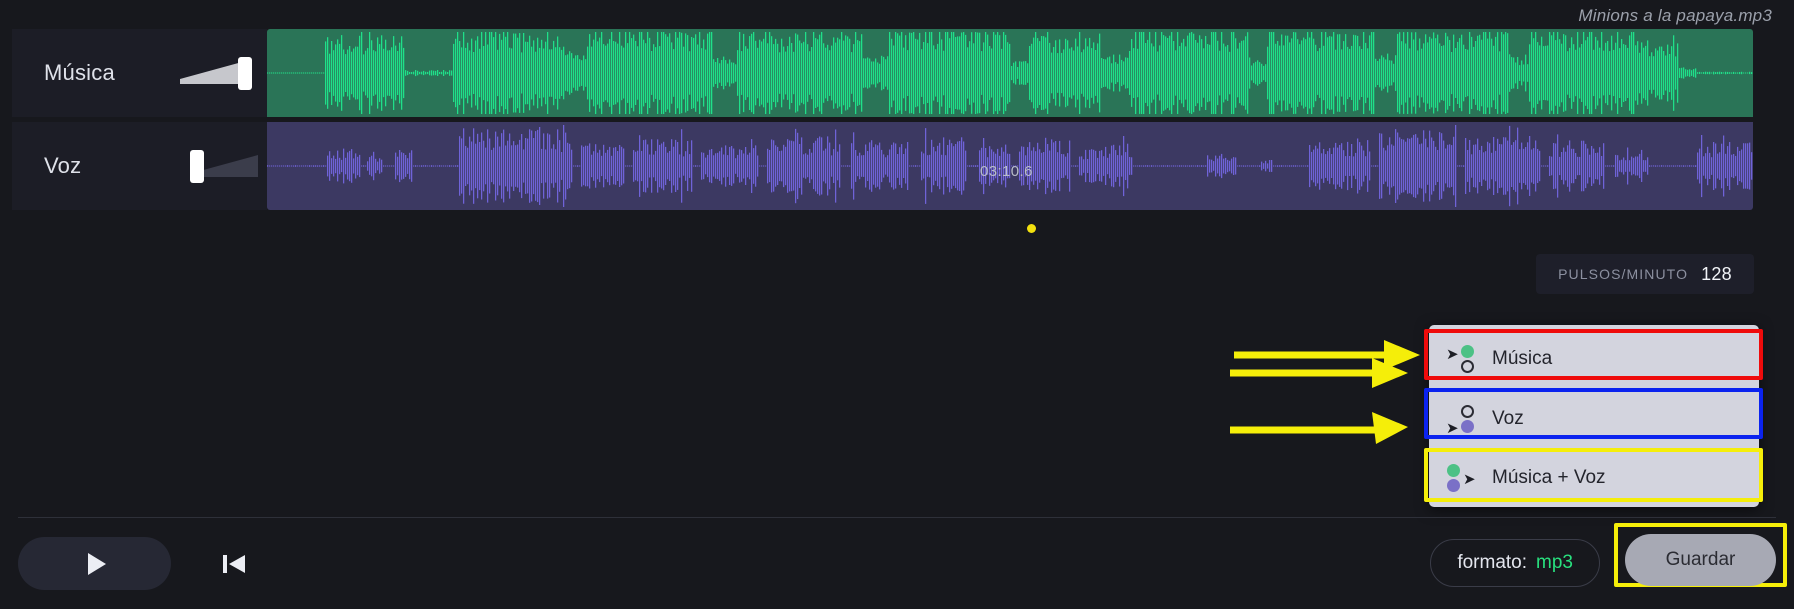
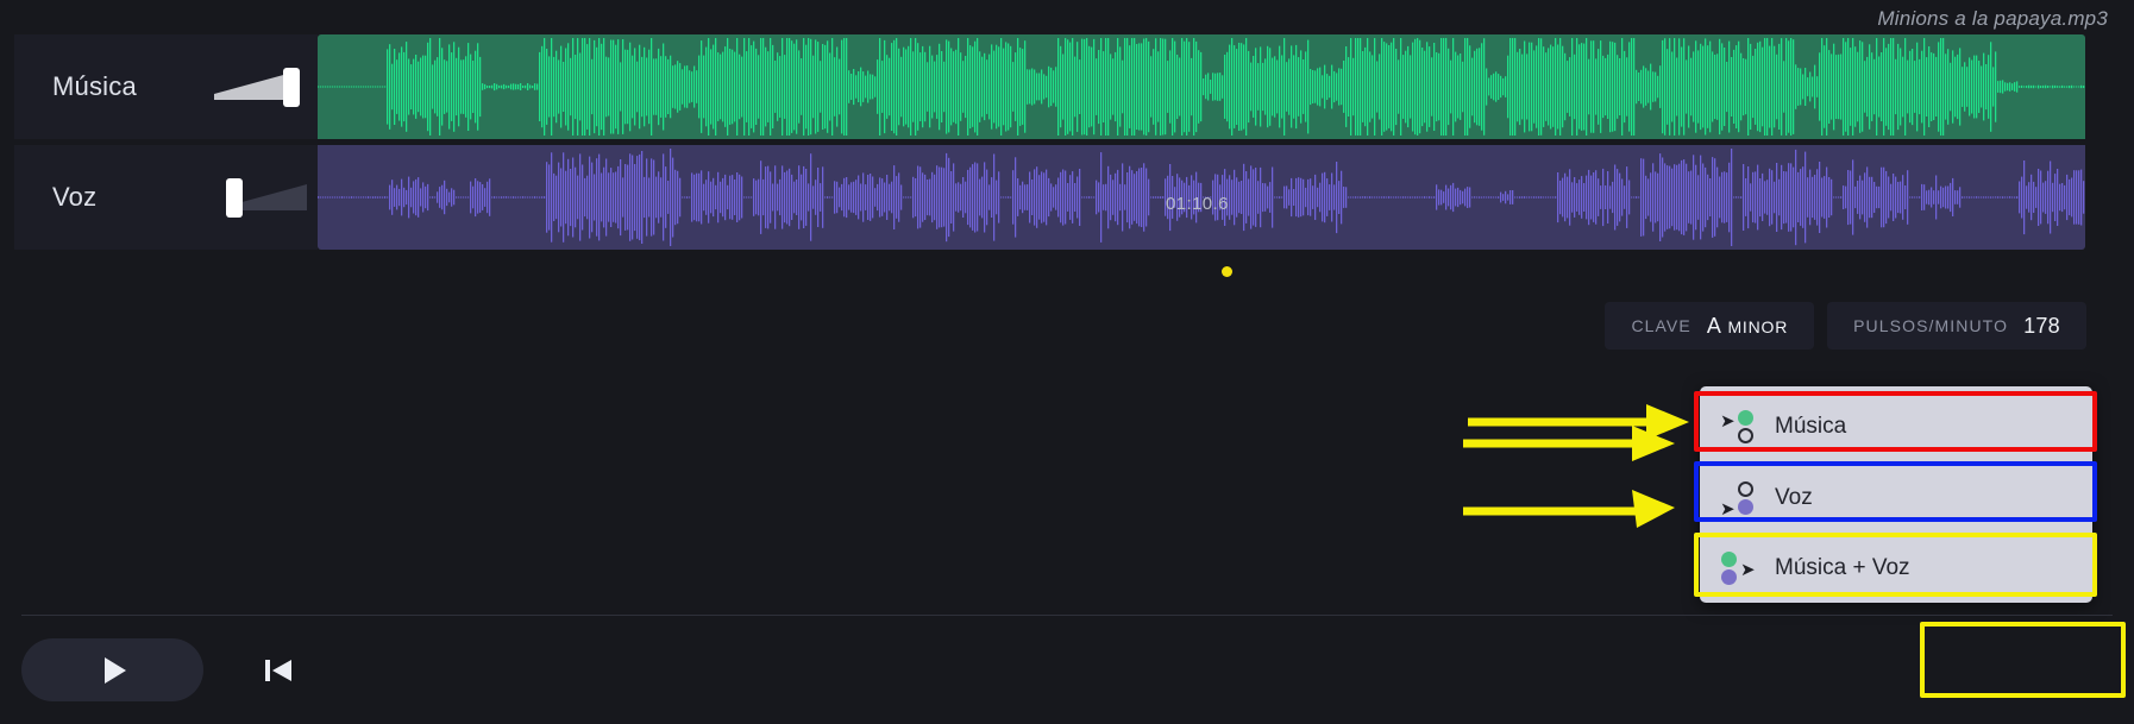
  Minions a la papaya.mp3
  Música
  Voz
- 03:10.6
+ 01:10.6
+ CLAVE
+ A MINOR
  PULSOS/MINUTO
- 128
+ 178
  ➤
  Música
  ➤
  Voz
  ➤
  Música + Voz
- formato:
- mp3
- Guardar
